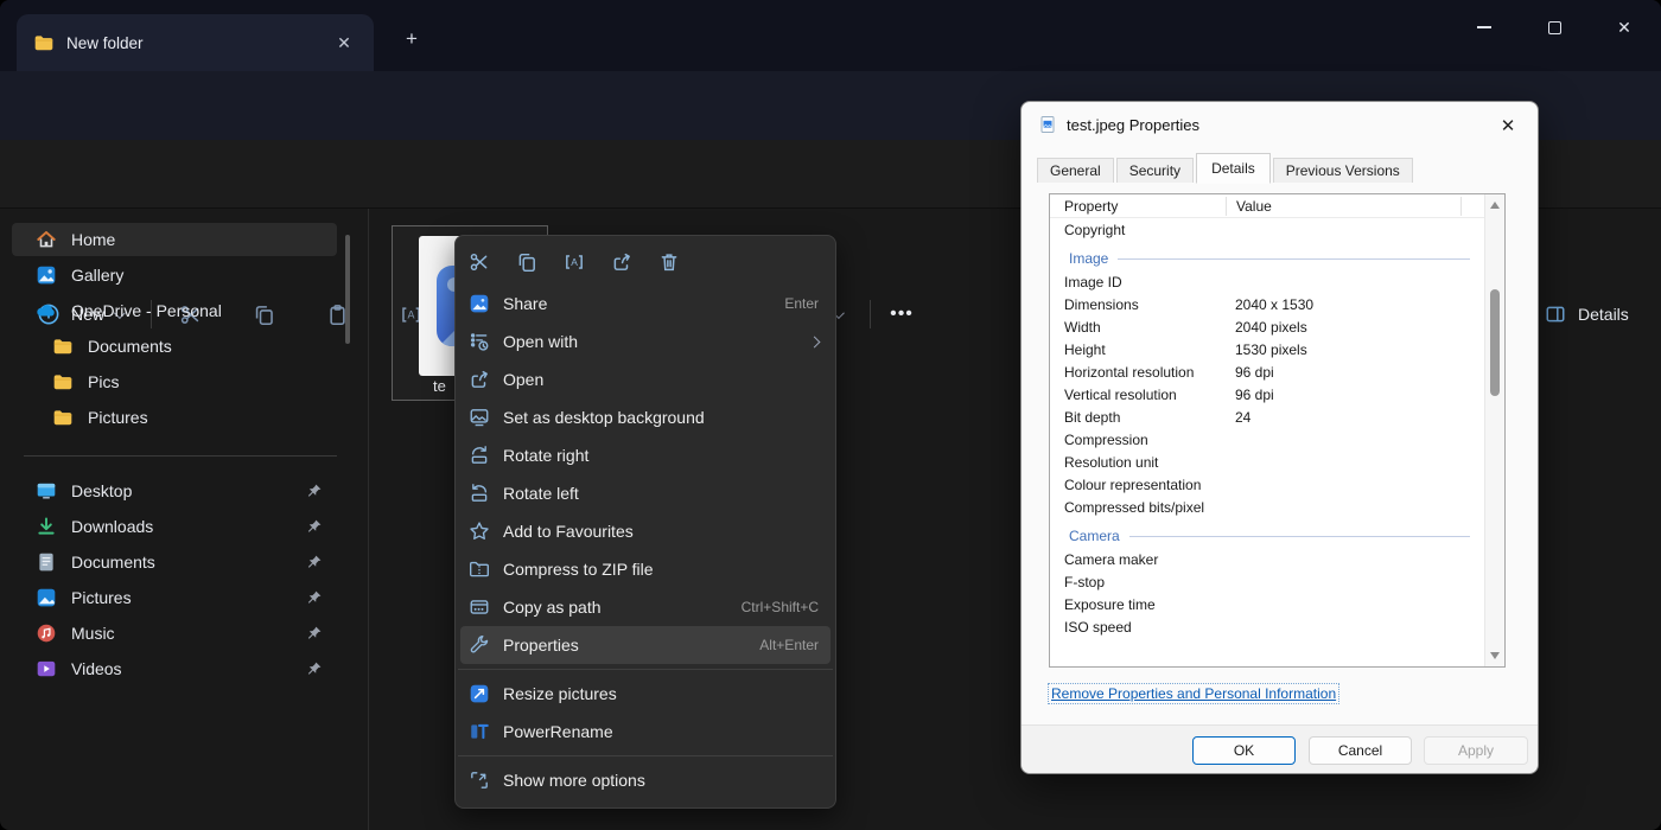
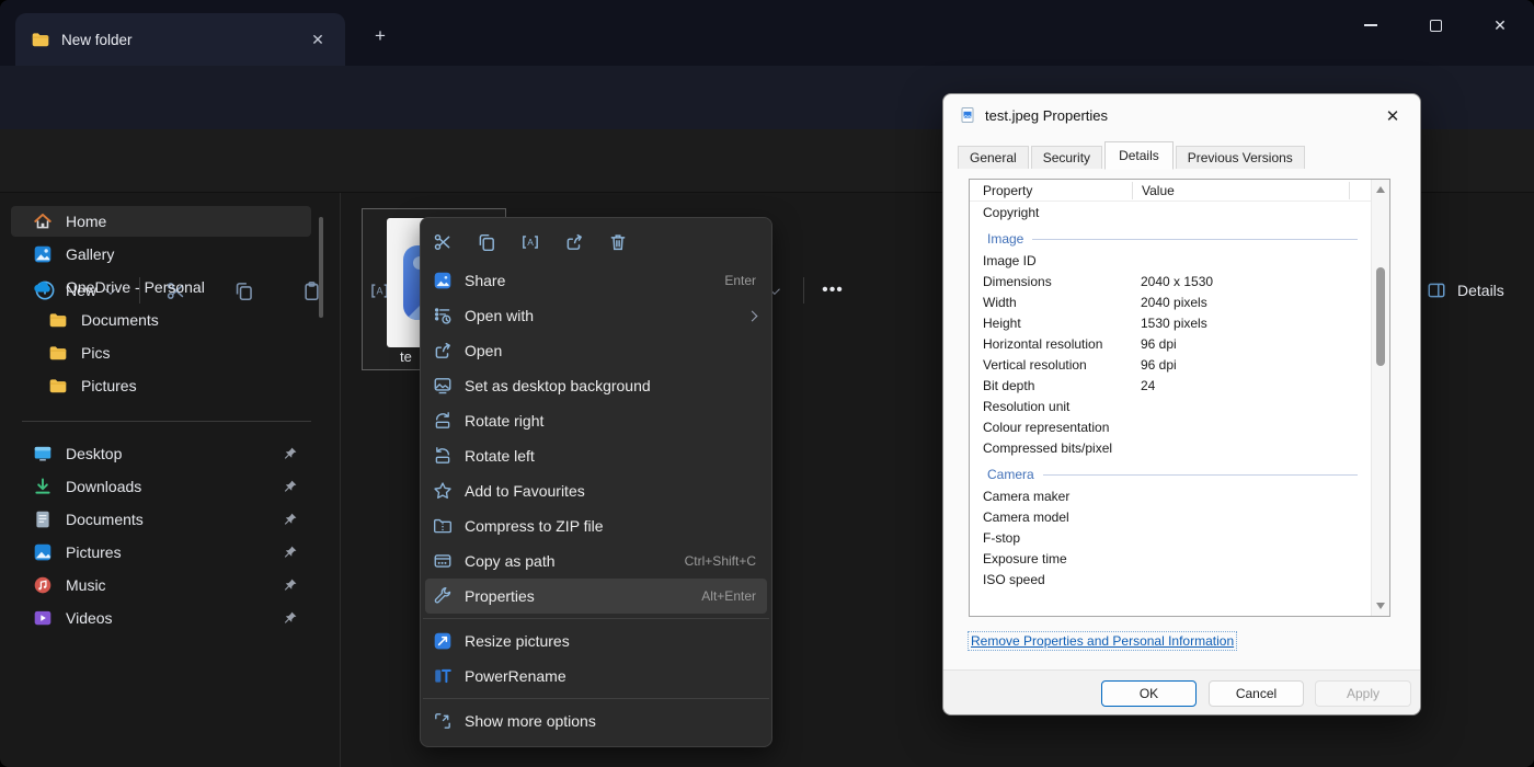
  New folder
  ✕
  +
  ✕
  New
  A
  •••
  Details
  Home
  Gallery
  OneDrive - Personal
  Documents
  Pics
  Pictures
  Desktop
  Downloads
  Documents
  Pictures
  Music
  Videos
  te
  A
  Share
  Enter
  Open with
  Open
  Set as desktop background
  Rotate right
  Rotate left
  Add to Favourites
  Compress to ZIP file
  Copy as path
  Ctrl+Shift+C
  Properties
  Alt+Enter
  Resize pictures
  PowerRename
  Show more options
  test.jpeg Properties
  ✕
  General
  Security
  Details
  Previous Versions
  Property
  Value
  Copyright
  Image
  Image ID
  Dimensions
  2040 x 1530
  Width
  2040 pixels
  Height
  1530 pixels
  Horizontal resolution
  96 dpi
  Vertical resolution
  96 dpi
  Bit depth
  24
- Compression
  Resolution unit
  Colour representation
  Compressed bits/pixel
  Camera
  Camera maker
+ Camera model
  F-stop
  Exposure time
  ISO speed
  Remove Properties and Personal Information
  OK
  Cancel
  Apply
